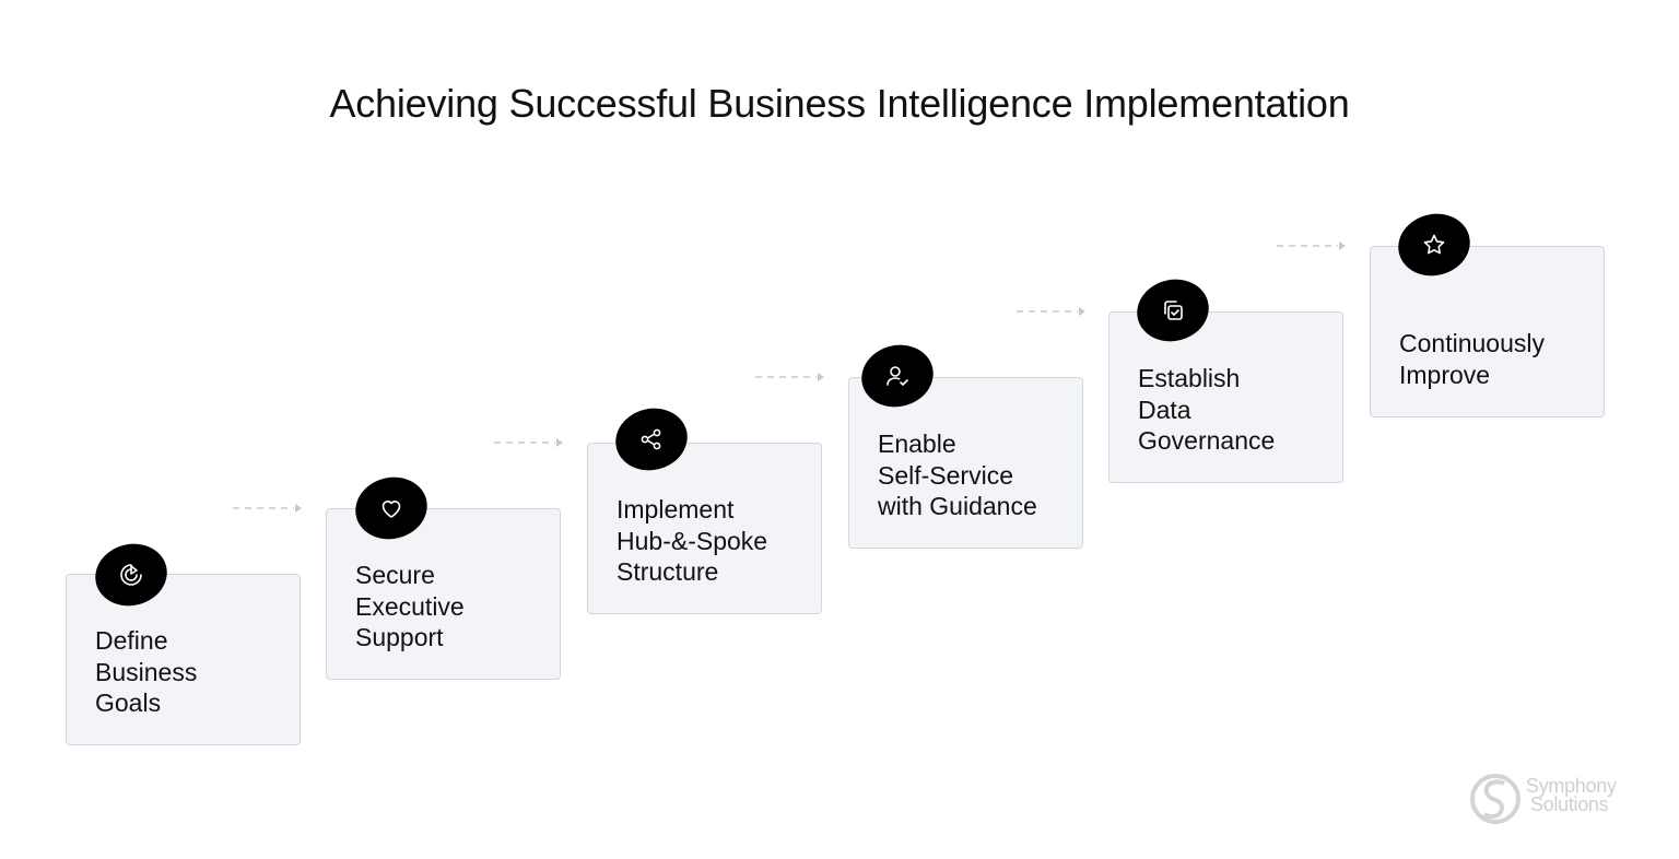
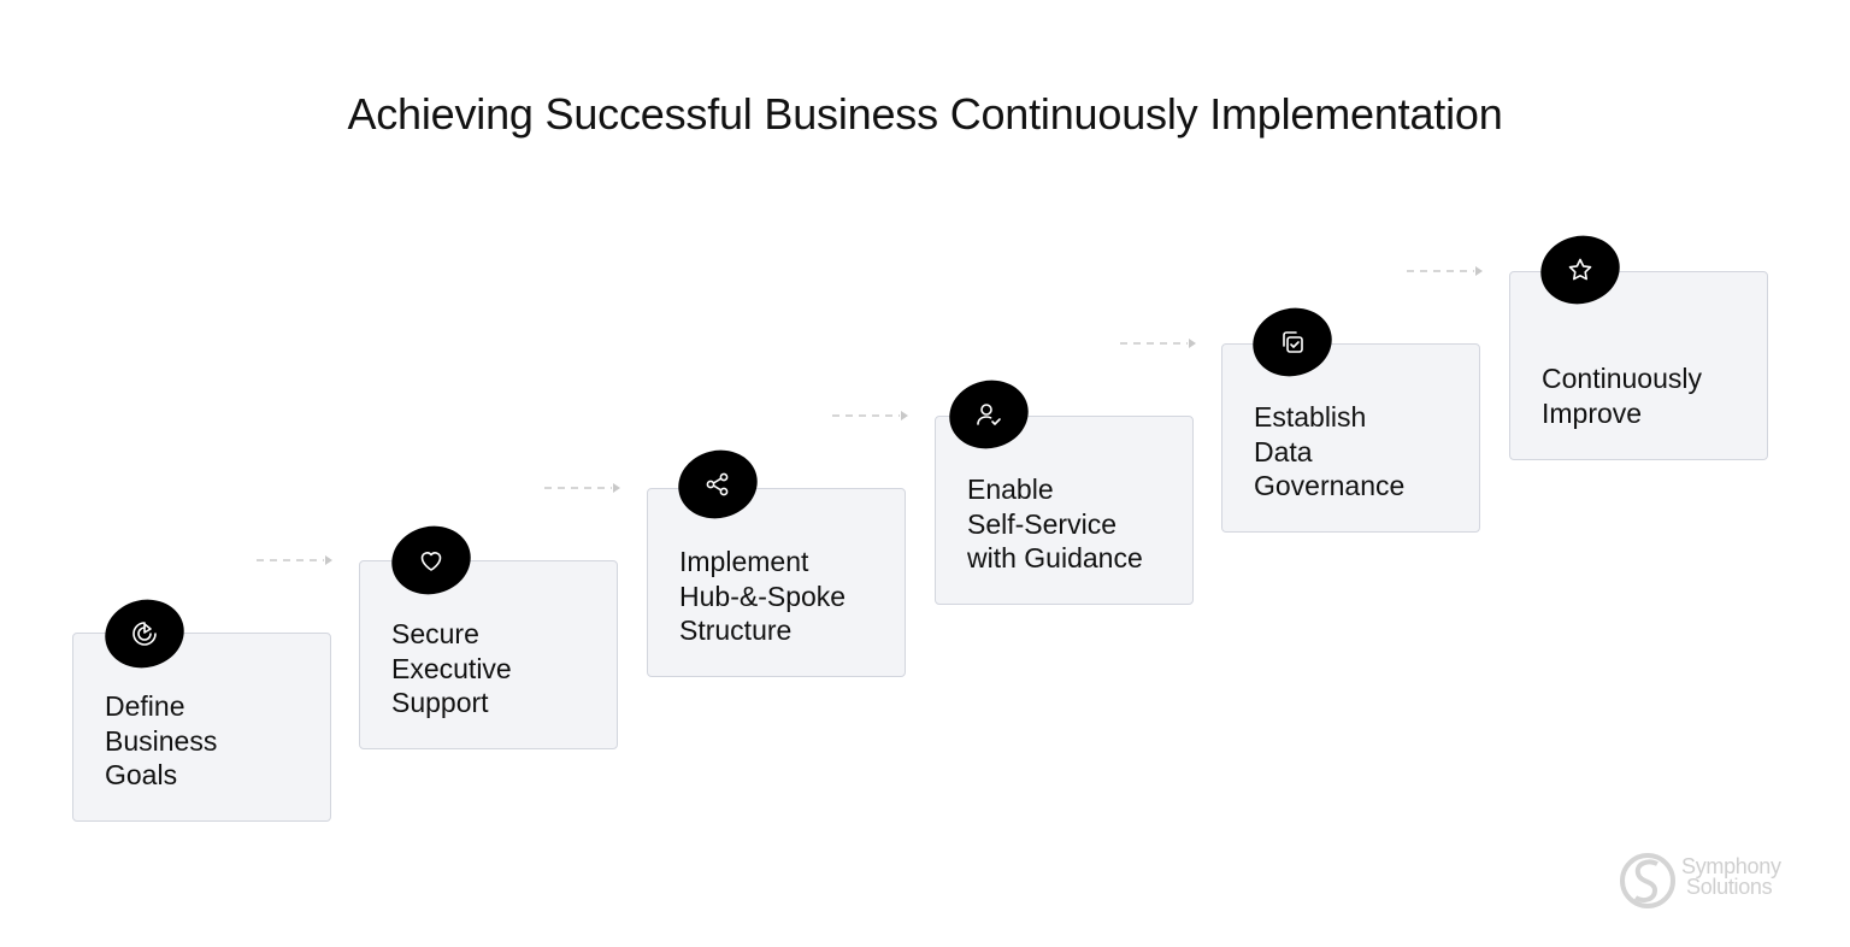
- Achieving Successful Business Intelligence Implementation
+ Achieving Successful Business Continuously Implementation
  Define
  Business
  Goals
  Secure
  Executive
  Support
  Implement
  Hub-&-Spoke
  Structure
  Enable
  Self-Service
  with Guidance
  Establish
  Data
  Governance
  Continuously
  Improve
  Symphony
  Solutions
